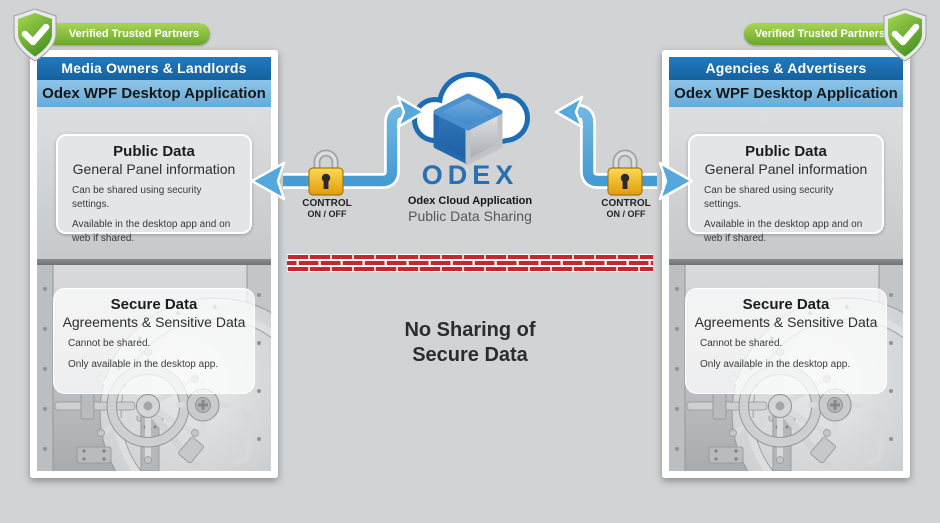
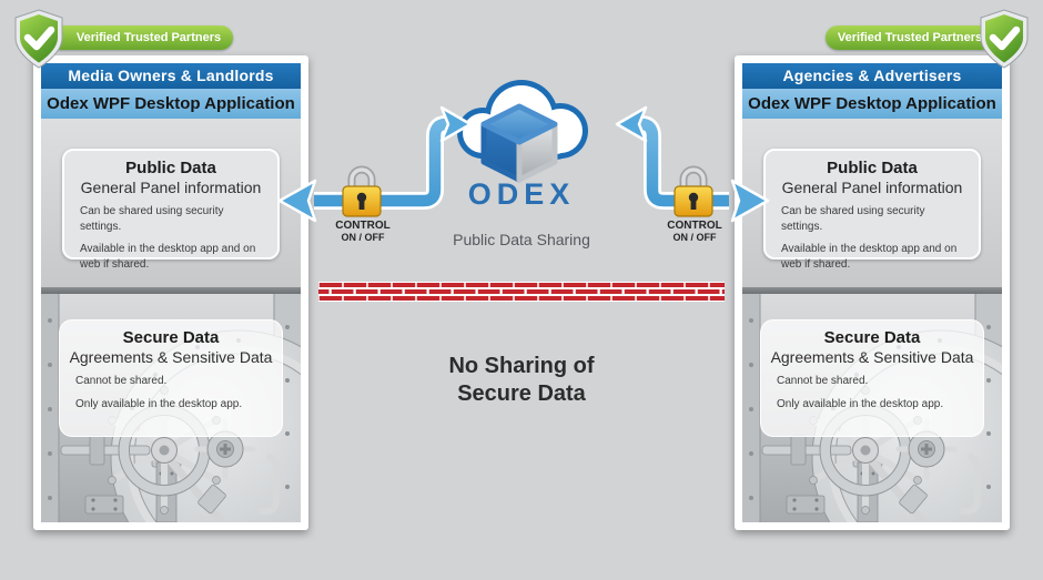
  Media Owners & Landlords
  Odex WPF Desktop Application
  Public Data
  General Panel information
  Can be shared using security settings.
  Available in the desktop app and on web if shared.
  Secure Data
  Agreements & Sensitive Data
  Cannot be shared.
  Only available in the desktop app.
  Agencies & Advertisers
  Odex WPF Desktop Application
  Public Data
  General Panel information
  Can be shared using security settings.
  Available in the desktop app and on web if shared.
  Secure Data
  Agreements & Sensitive Data
  Cannot be shared.
  Only available in the desktop app.
  No Sharing of
  Secure Data
  ODEX
- Odex Cloud Application
  Public Data Sharing
  CONTROL
  ON / OFF
  CONTROL
  ON / OFF
  Verified Trusted Partners
  Verified Trusted Partners
